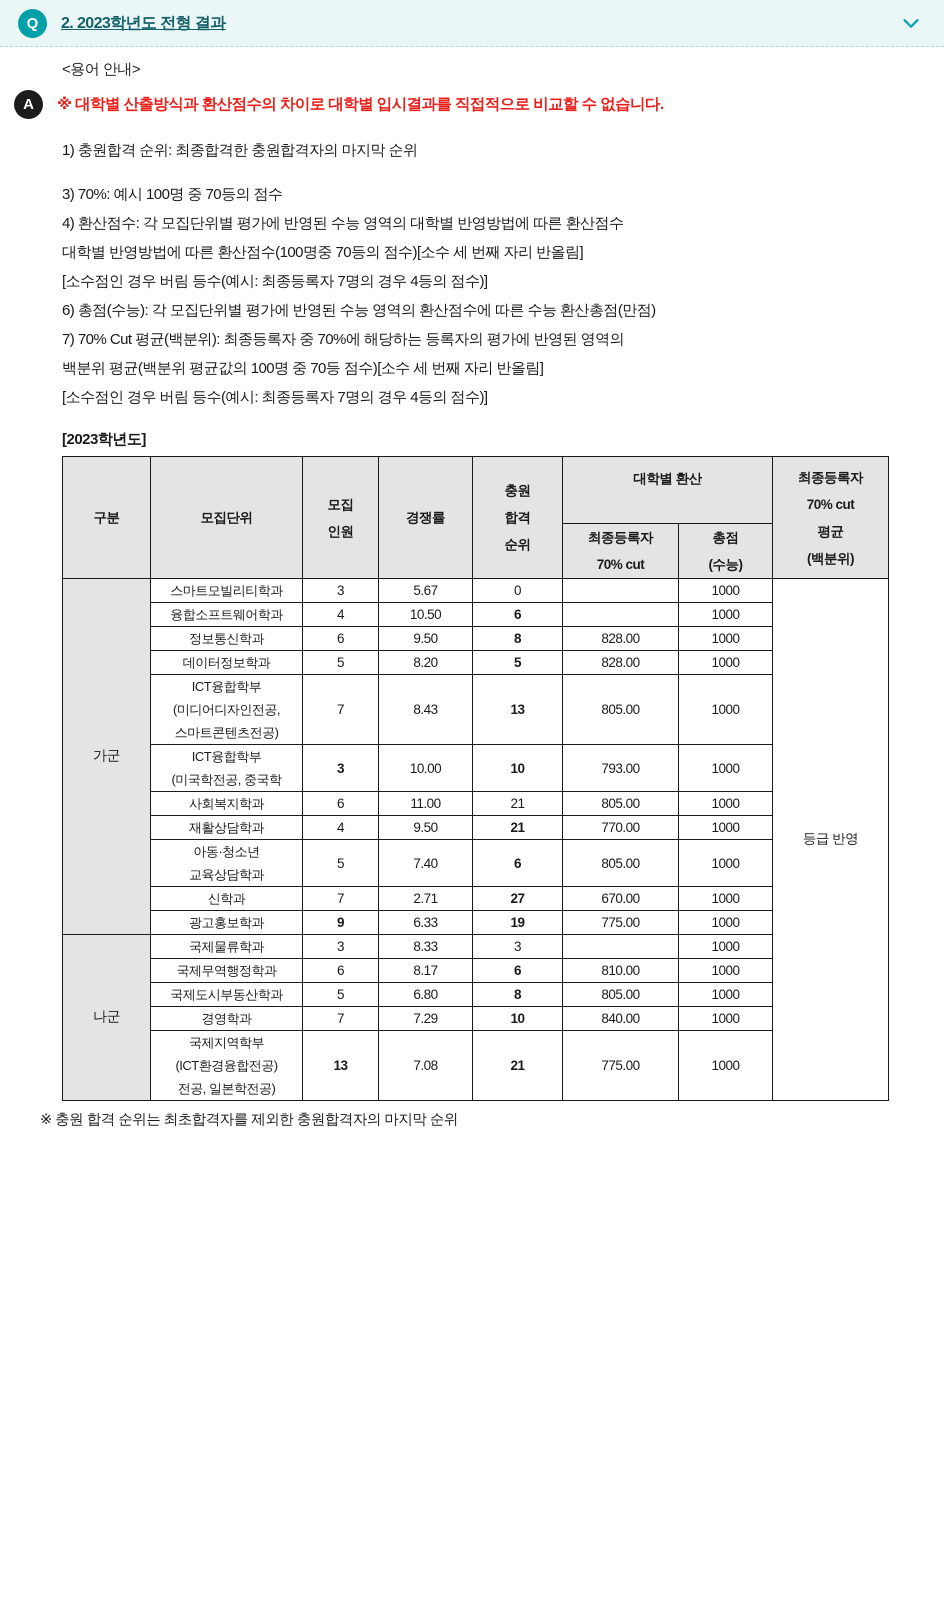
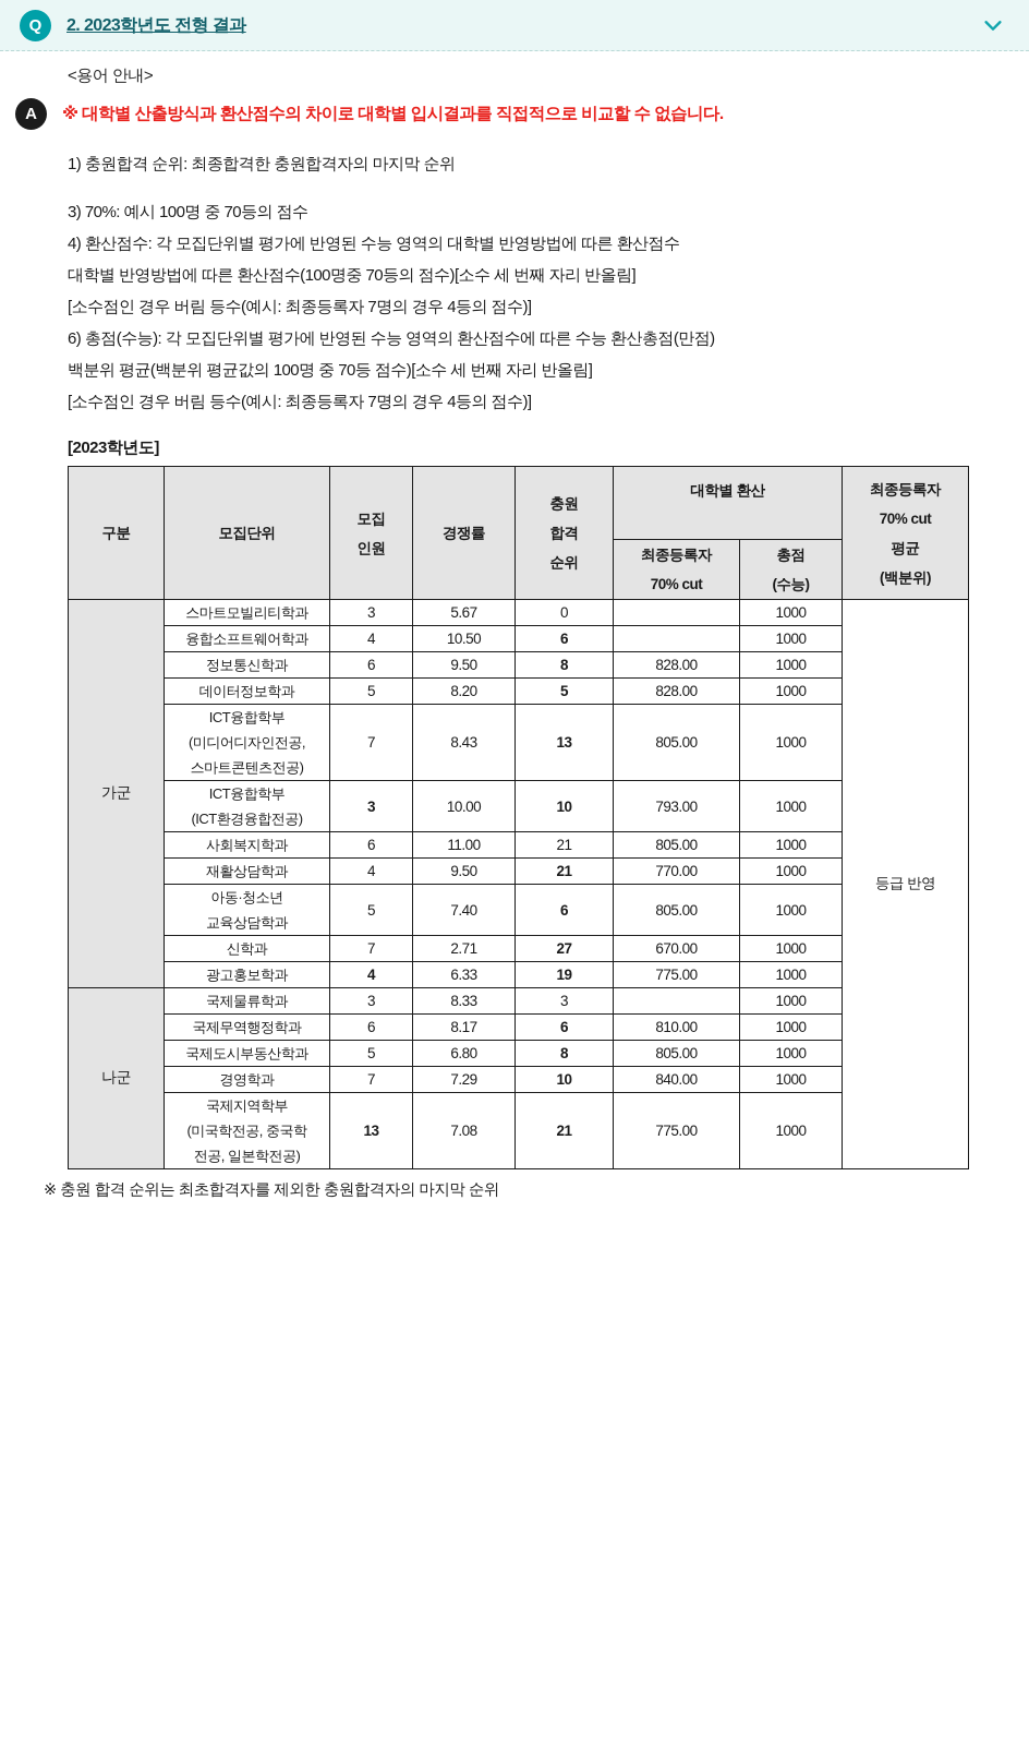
  Q
  2. 2023학년도 전형 결과
  <용어 안내>
  A
  ※ 대학별 산출방식과 환산점수의 차이로 대학별 입시결과를 직접적으로 비교할 수 없습니다.
  1) 충원합격 순위: 최종합격한 충원합격자의 마지막 순위
  3) 70%: 예시 100명 중 70등의 점수
  4) 환산점수: 각 모집단위별 평가에 반영된 수능 영역의 대학별 반영방법에 따른 환산점수
  대학별 반영방법에 따른 환산점수(100명중 70등의 점수)[소수 세 번째 자리 반올림]
  [소수점인 경우 버림 등수(예시: 최종등록자 7명의 경우 4등의 점수)]
  6) 총점(수능): 각 모집단위별 평가에 반영된 수능 영역의 환산점수에 따른 수능 환산총점(만점)
- 7) 70% Cut 평균(백분위): 최종등록자 중 70%에 해당하는 등록자의 평가에 반영된 영역의
  백분위 평균(백분위 평균값의 100명 중 70등 점수)[소수 세 번째 자리 반올림]
  [소수점인 경우 버림 등수(예시: 최종등록자 7명의 경우 4등의 점수)]
  [2023학년도]
  구분	모집단위	모집 인원	경쟁률	충원 합격 순위	대학별 환산	최종등록자 70% cut 평균 (백분위)
  최종등록자 70% cut	총점 (수능)
  가군	스마트모빌리티학과	3	5.67	0		1000	등급 반영
  융합소프트웨어학과	4	10.50	6		1000
  정보통신학과	6	9.50	8	828.00	1000
  데이터정보학과	5	8.20	5	828.00	1000
  ICT융합학부(미디어디자인전공,스마트콘텐츠전공)	7	8.43	13	805.00	1000
- ICT융합학부(미국학전공, 중국학	3	10.00	10	793.00	1000
+ ICT융합학부(ICT환경융합전공)	3	10.00	10	793.00	1000
  사회복지학과	6	11.00	21	805.00	1000
  재활상담학과	4	9.50	21	770.00	1000
  아동·청소년교육상담학과	5	7.40	6	805.00	1000
  신학과	7	2.71	27	670.00	1000
- 광고홍보학과	9	6.33	19	775.00	1000
+ 광고홍보학과	4	6.33	19	775.00	1000
  나군	국제물류학과	3	8.33	3		1000
  국제무역행정학과	6	8.17	6	810.00	1000
  국제도시부동산학과	5	6.80	8	805.00	1000
  경영학과	7	7.29	10	840.00	1000
- 국제지역학부(ICT환경융합전공)전공, 일본학전공)	13	7.08	21	775.00	1000
+ 국제지역학부(미국학전공, 중국학전공, 일본학전공)	13	7.08	21	775.00	1000
  ※ 충원 합격 순위는 최초합격자를 제외한 충원합격자의 마지막 순위
